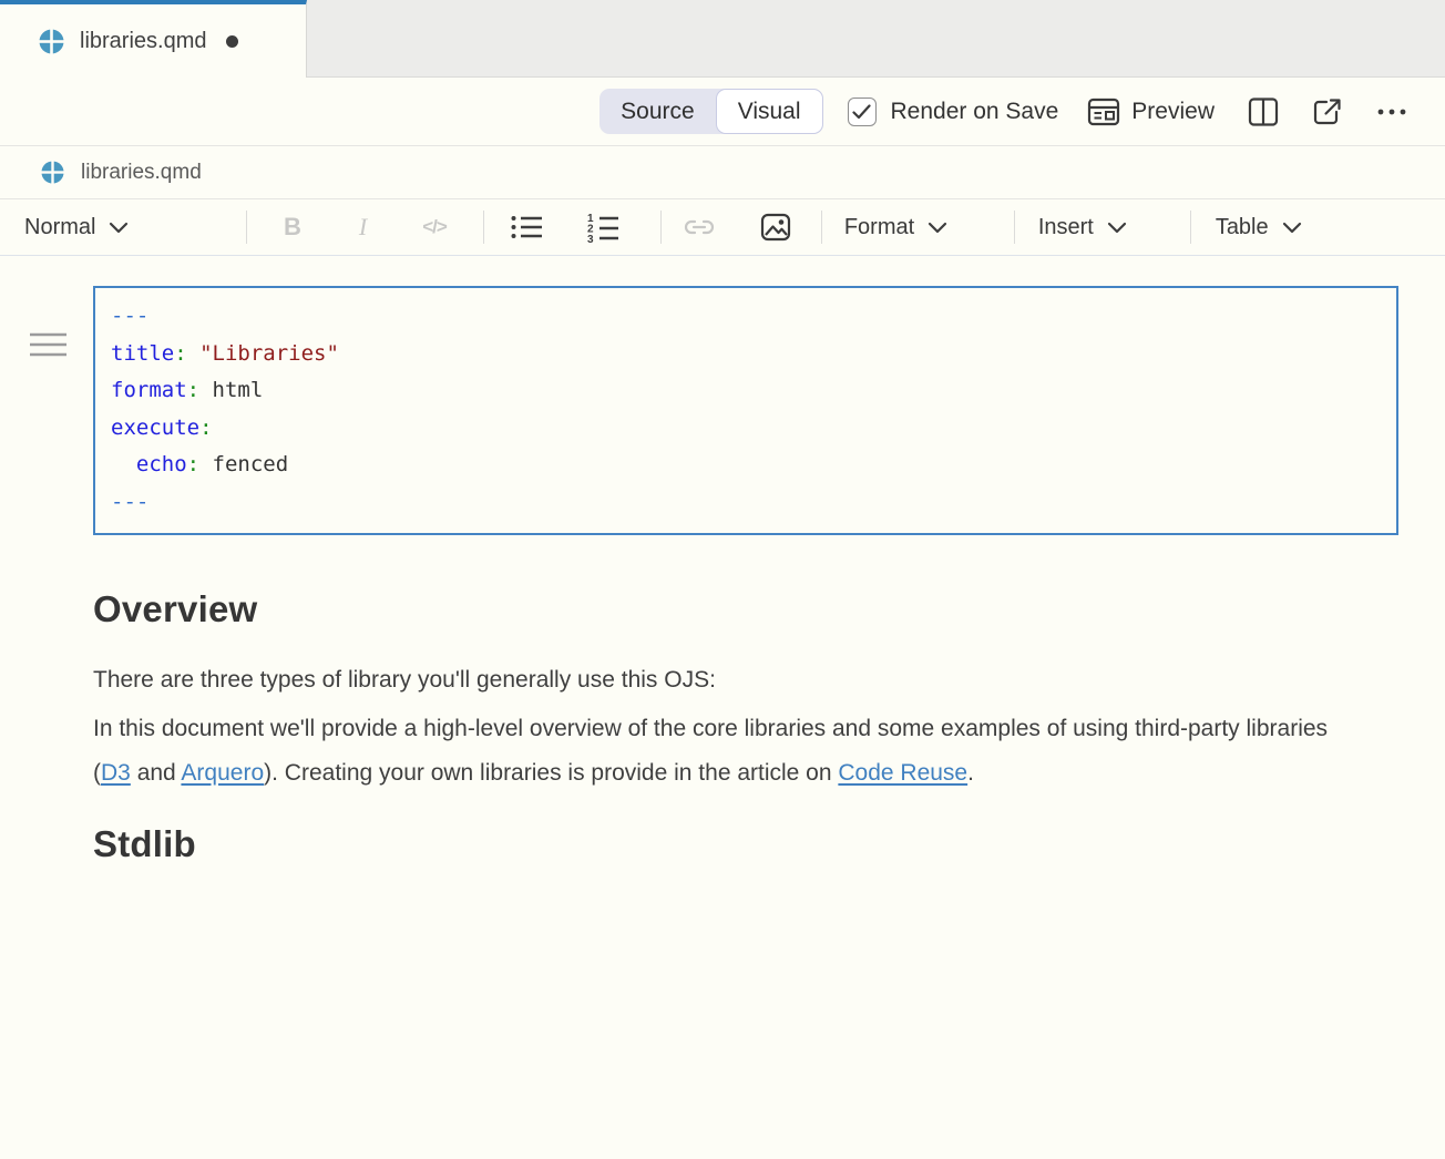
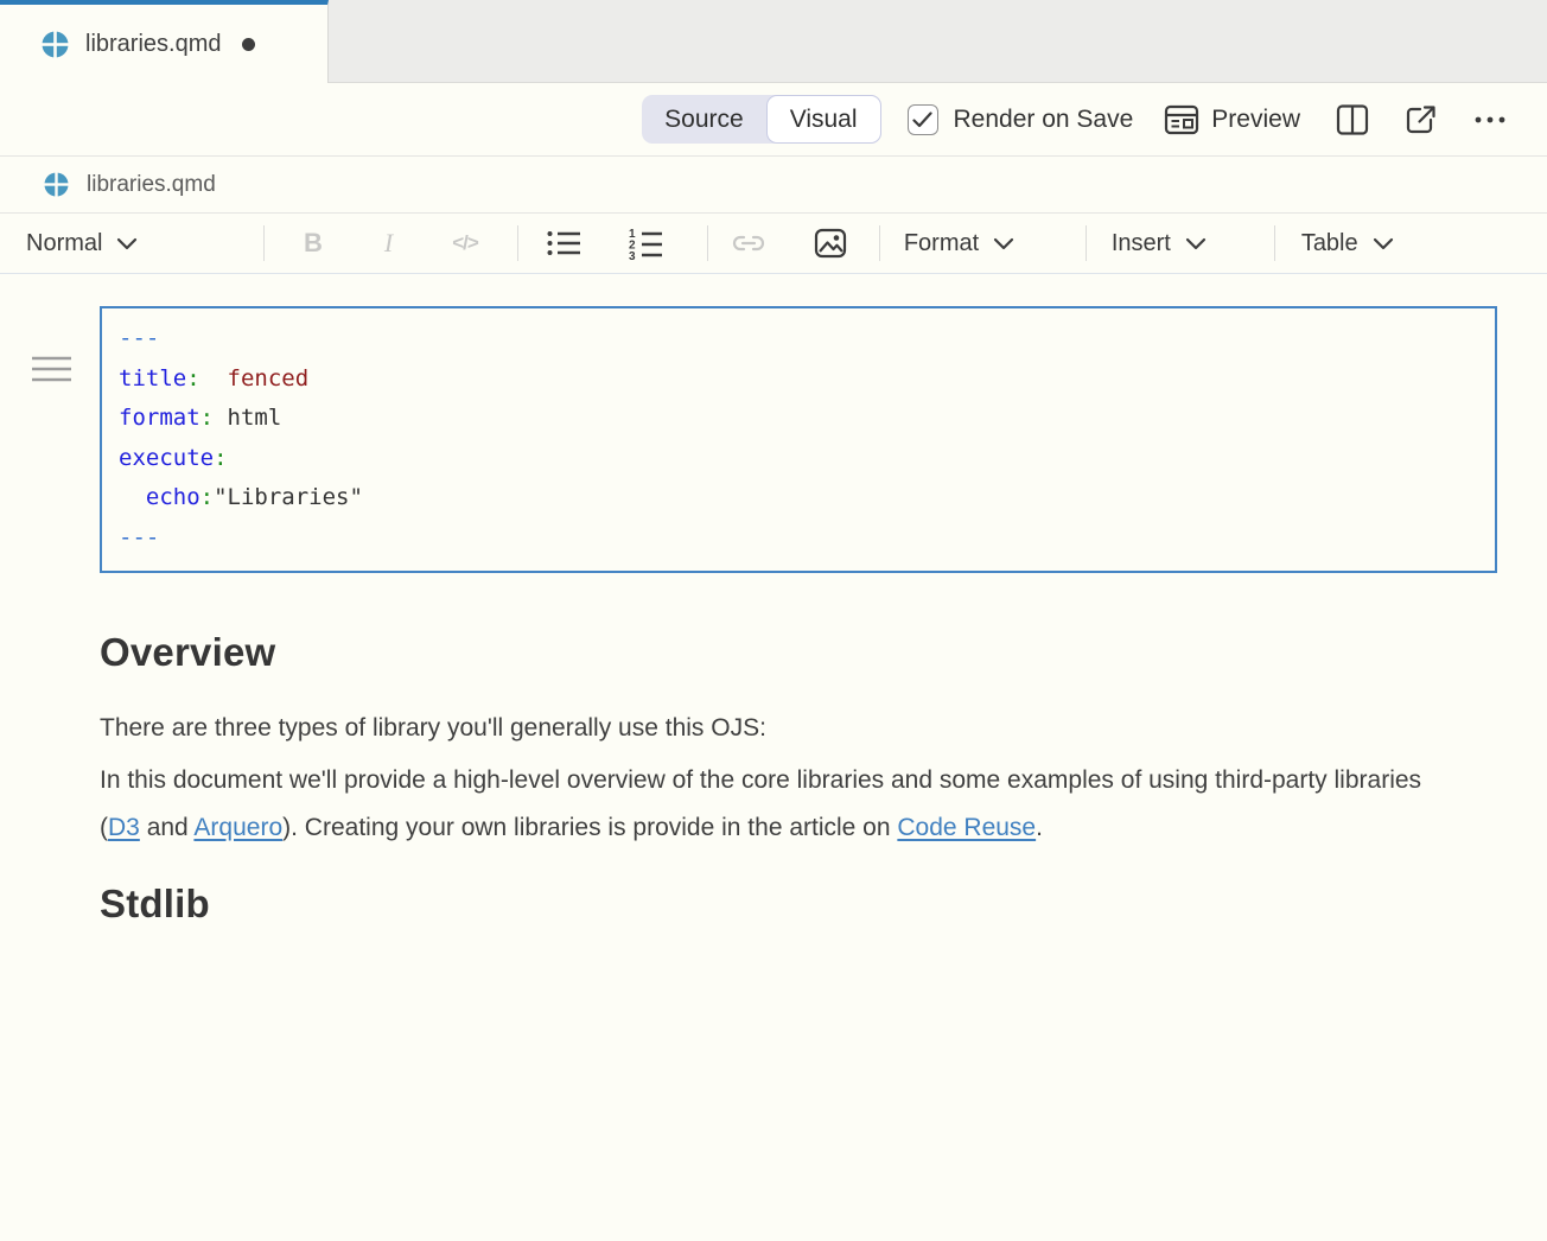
  libraries.qmd
  Source
  Visual
  Render on Save
  Preview
  libraries.qmd
  Normal
  B
  I
  </>
  1
  2
  3
  Format
  Insert
  Table
  ---
- title: "Libraries"
+ title: fenced
  format: html
  execute:
- echo: fenced
+ echo:"Libraries"
  ---
  Overview
  There are three types of library you'll generally use this OJS:
  In this document we'll provide a high-level overview of the core libraries and some examples of using third-party libraries (D3 and Arquero). Creating your own libraries is provide in the article on Code Reuse.
  Stdlib
